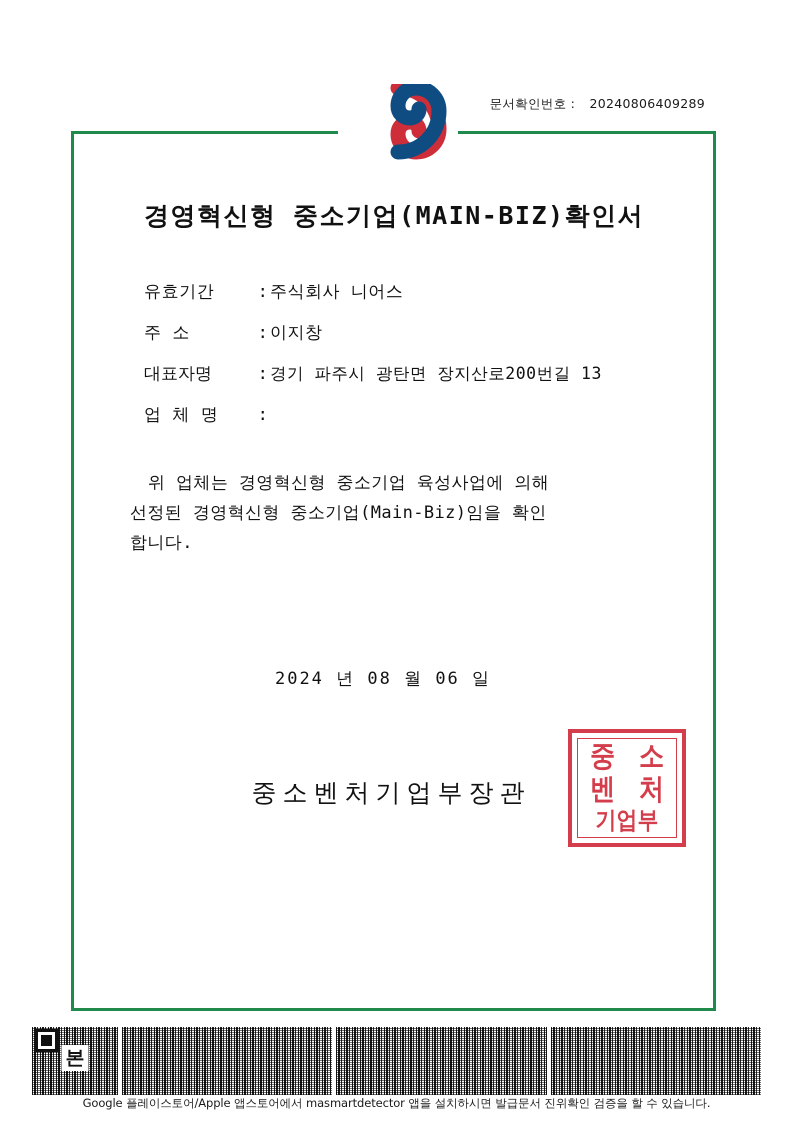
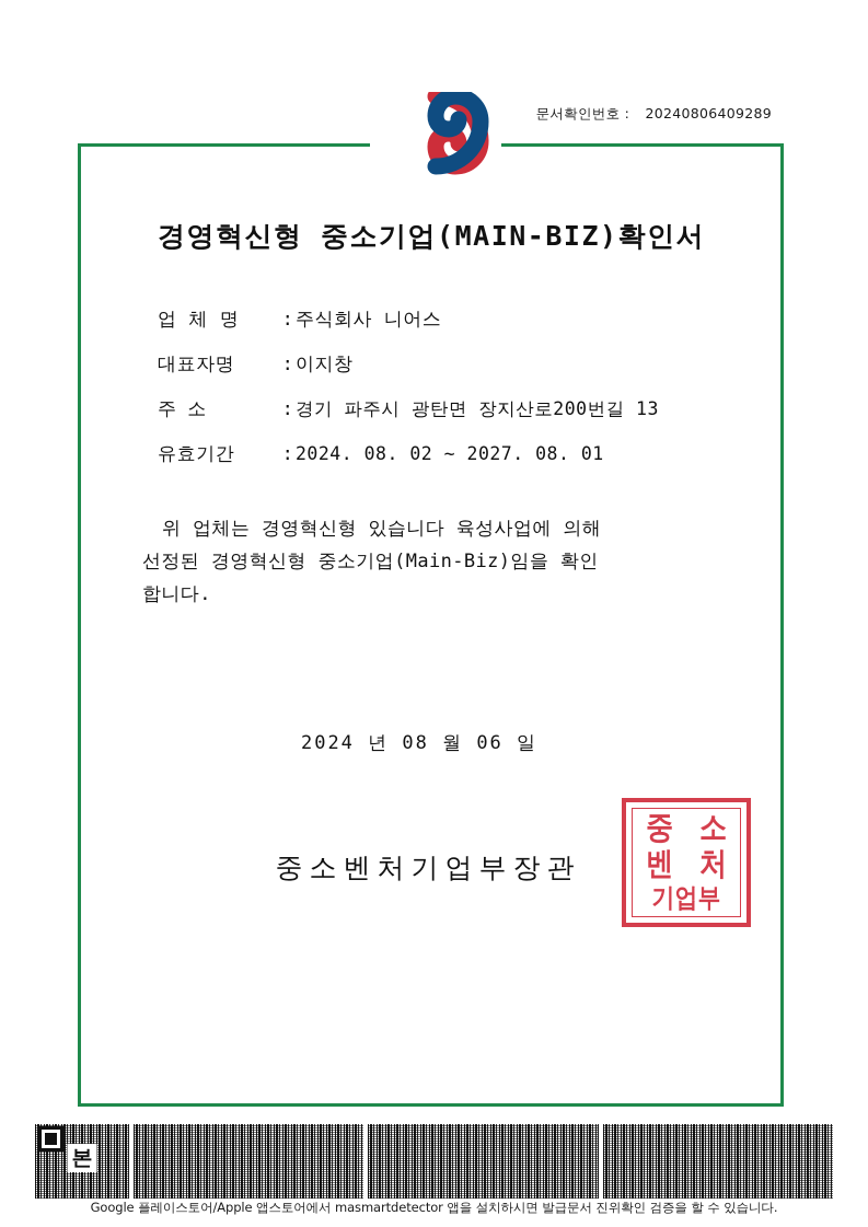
  문서확인번호 : 20240806409289
  경영혁신형 중소기업(MAIN-BIZ)확인서
- 유효기간
+ 업 체 명
  :
  주식회사 니어스
- 주 소
+ 대표자명
  :
  이지창
- 대표자명
+ 주 소
  :
  경기 파주시 광탄면 장지산로200번길 13
- 업 체 명
+ 유효기간
  :
+ 2024. 08. 02 ~ 2027. 08. 01
- 위 업체는 경영혁신형 중소기업 육성사업에 의해
+ 위 업체는 경영혁신형 있습니다 육성사업에 의해
  선정된 경영혁신형 중소기업(Main-Biz)임을 확인
  합니다.
  2024 년 08 월 06 일
  중소벤처기업부장관
  중
  소
  벤
  처
  기업부
  본
  Google 플레이스토어/Apple 앱스토어에서 masmartdetector 앱을 설치하시면 발급문서 진위확인 검증을 할 수 있습니다.
